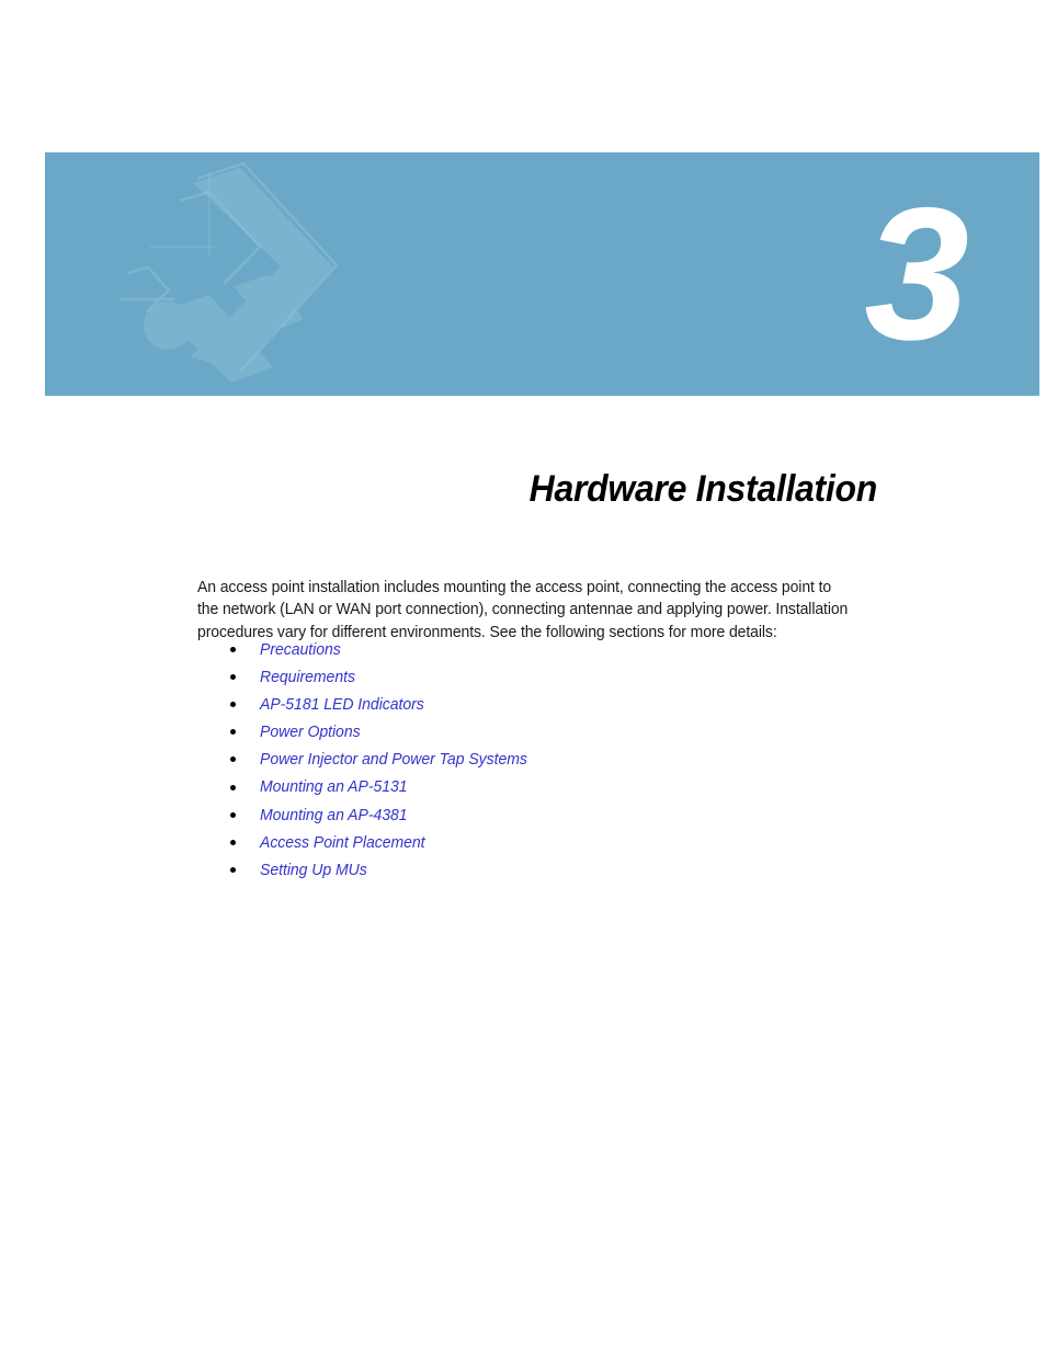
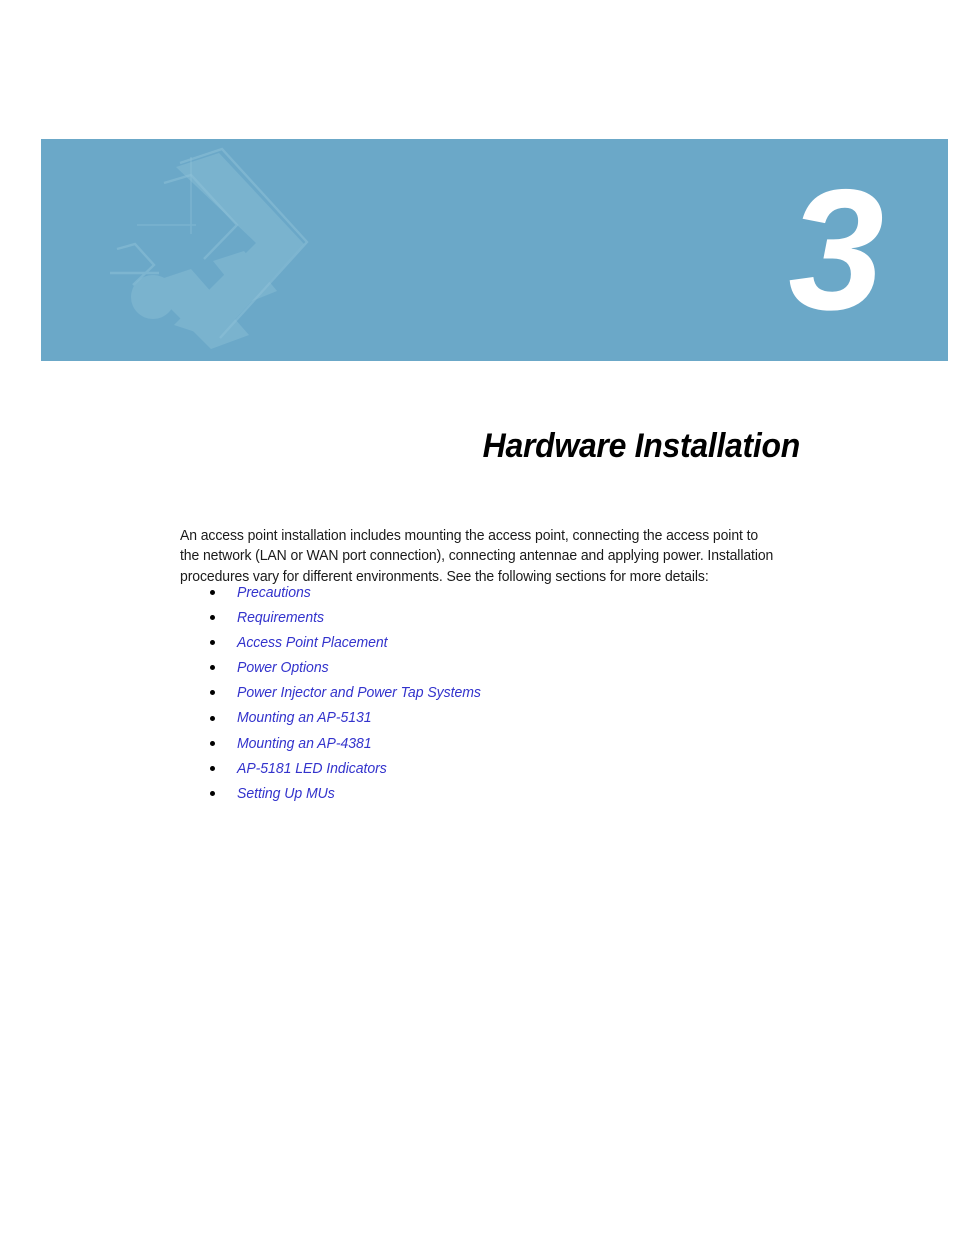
  3
  Hardware Installation
  An access point installation includes mounting the access point, connecting the access point to the network (LAN or WAN port connection), connecting antennae and applying power. Installation procedures vary for different environments. See the following sections for more details:
  Precautions
  Requirements
- AP-5181 LED Indicators
+ Access Point Placement
  Power Options
  Power Injector and Power Tap Systems
  Mounting an AP-5131
  Mounting an AP-4381
- Access Point Placement
+ AP-5181 LED Indicators
  Setting Up MUs
